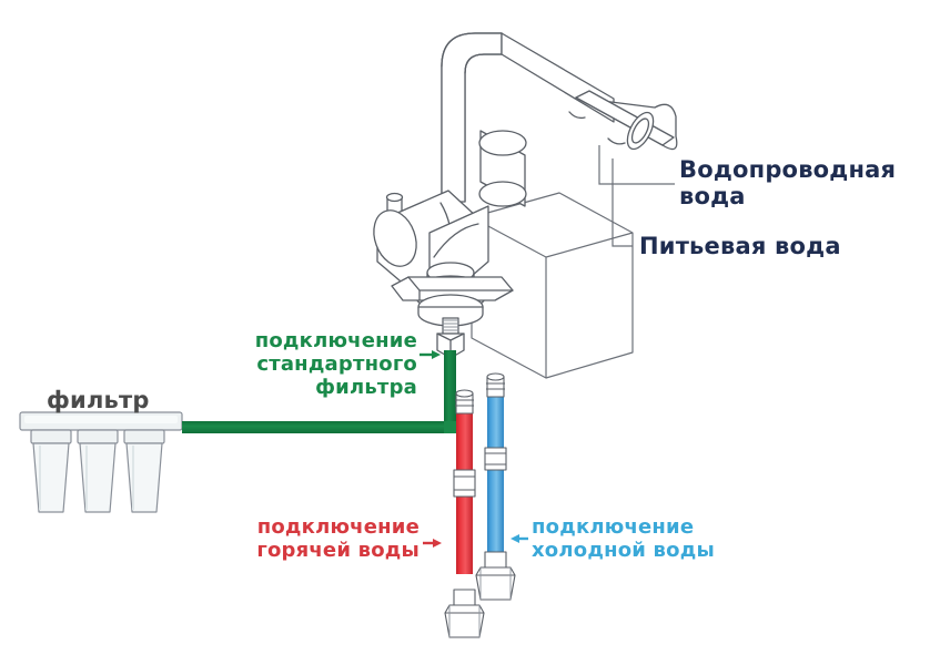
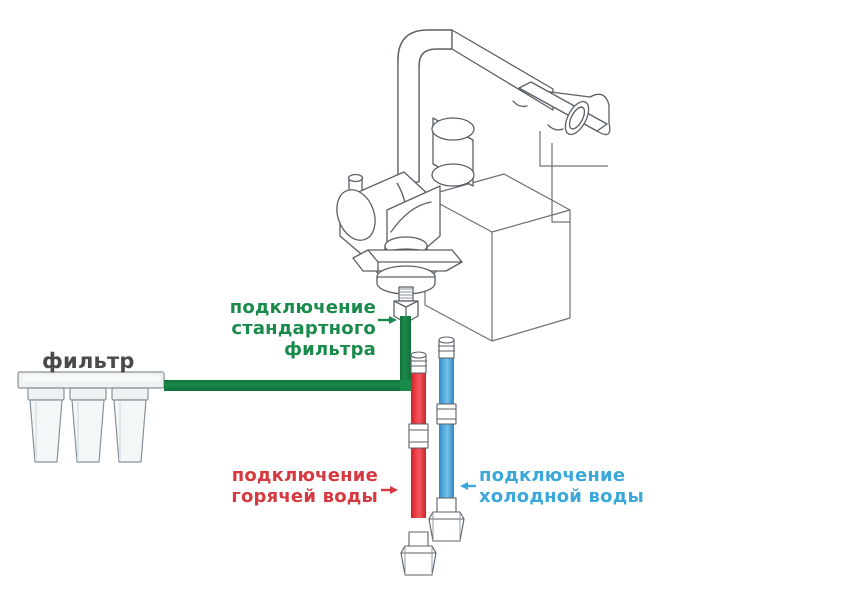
- Водопроводная
- вода
- Питьевая вода
  фильтр
  подключение
  стандартного
  фильтра
  подключение
  горячей воды
  подключение
  холодной воды
